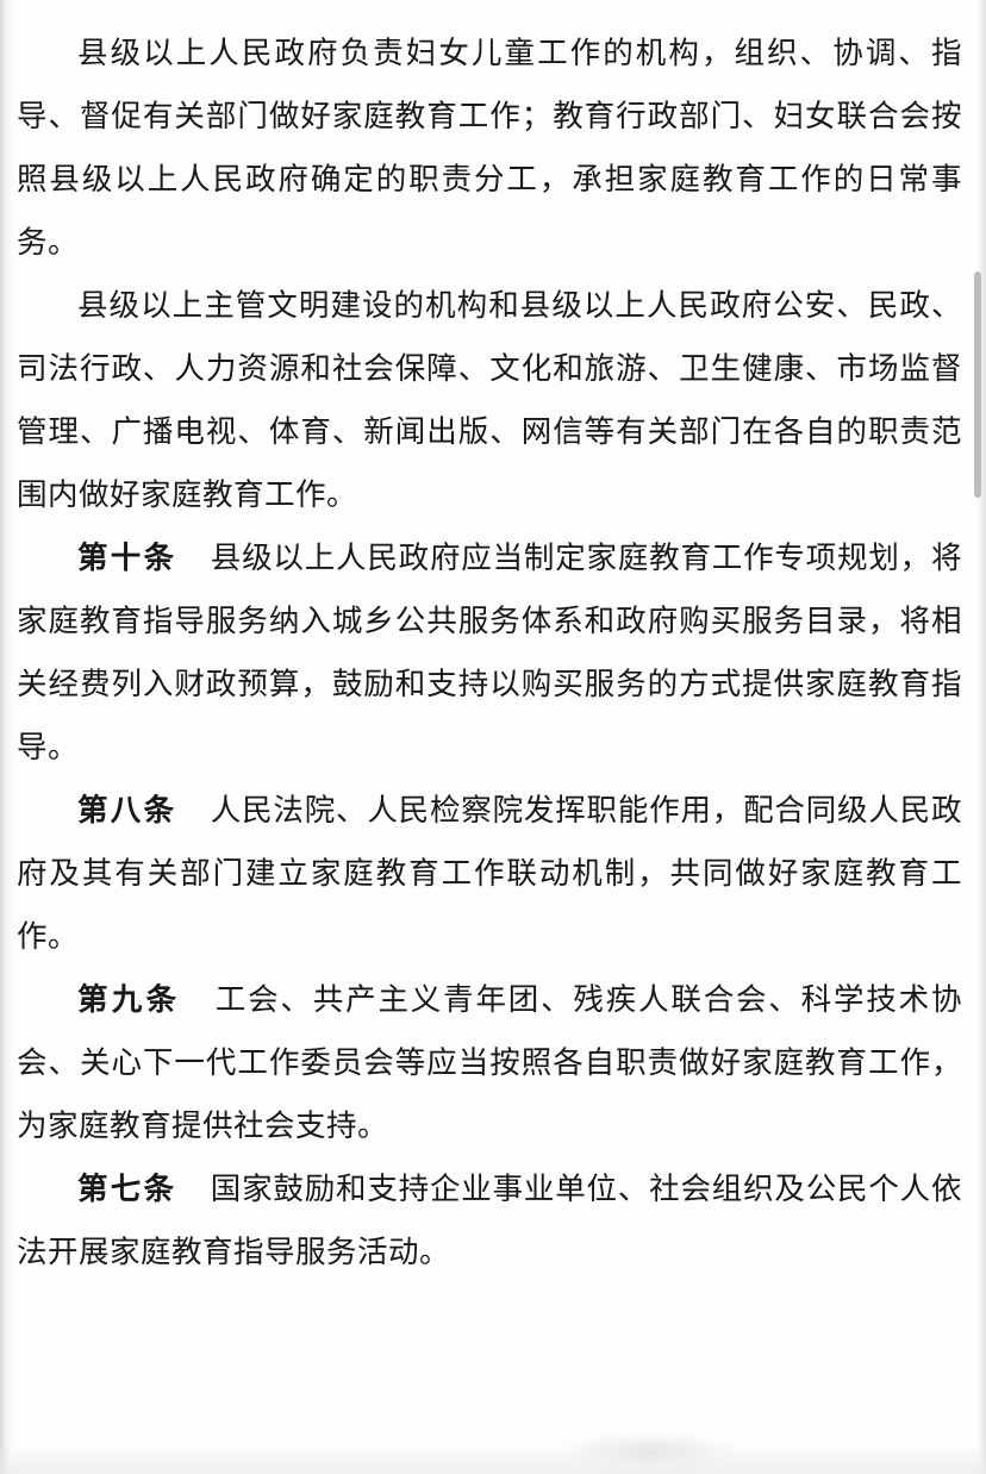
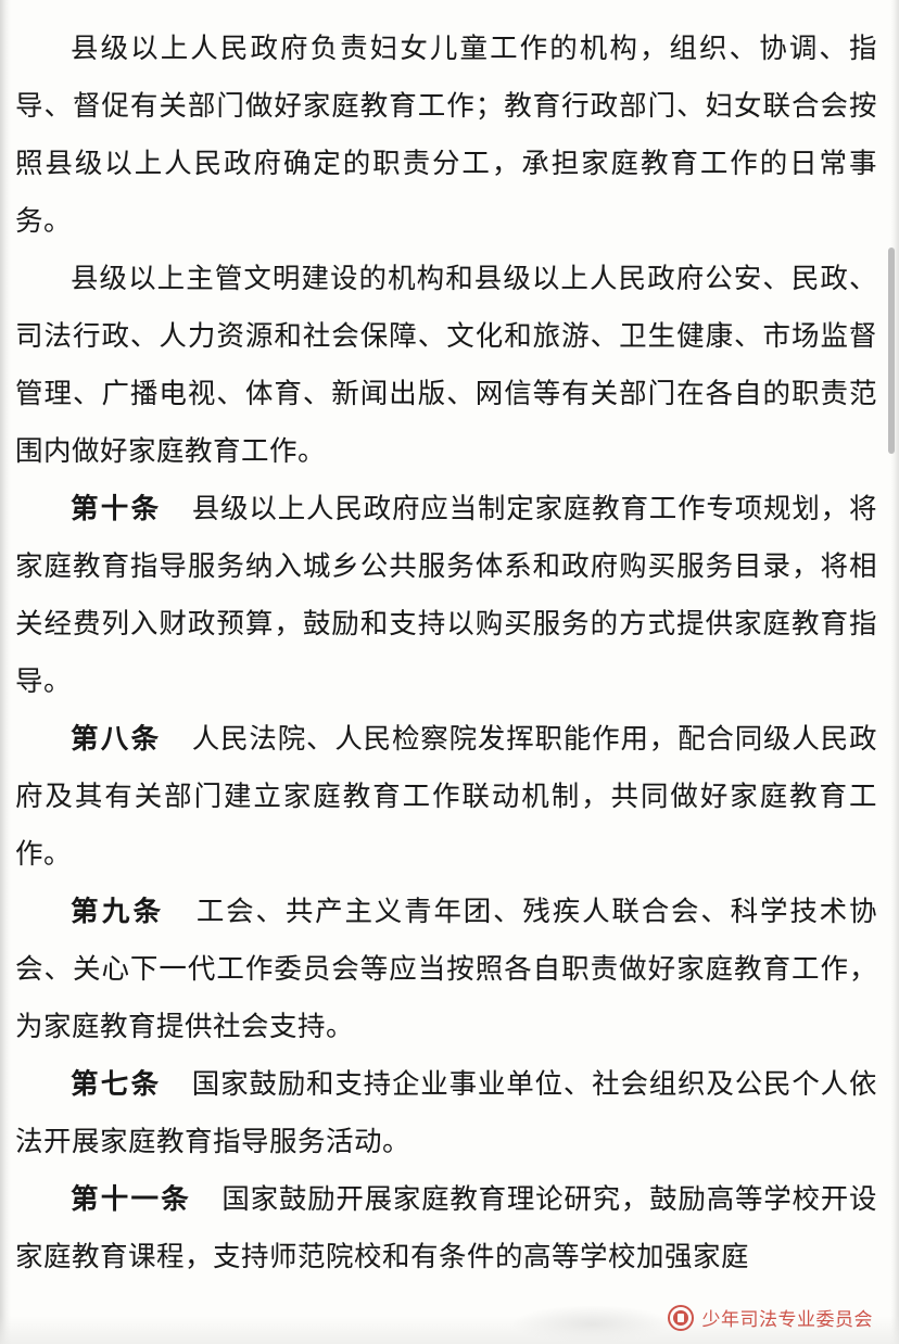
  县级以上人民政府负责妇女儿童工作的机构，组织、协调、指导、督促有关部门做好家庭教育工作；教育行政部门、妇女联合会按照县级以上人民政府确定的职责分工，承担家庭教育工作的日常事务。
  县级以上主管文明建设的机构和县级以上人民政府公安、民政、司法行政、人力资源和社会保障、文化和旅游、卫生健康、市场监督管理、广播电视、体育、新闻出版、网信等有关部门在各自的职责范围内做好家庭教育工作。
  第十条 县级以上人民政府应当制定家庭教育工作专项规划，将家庭教育指导服务纳入城乡公共服务体系和政府购买服务目录，将相关经费列入财政预算，鼓励和支持以购买服务的方式提供家庭教育指导。
  第八条 人民法院、人民检察院发挥职能作用，配合同级人民政府及其有关部门建立家庭教育工作联动机制，共同做好家庭教育工作。
  第九条 工会、共产主义青年团、残疾人联合会、科学技术协会、关心下一代工作委员会等应当按照各自职责做好家庭教育工作，为家庭教育提供社会支持。
  第七条 国家鼓励和支持企业事业单位、社会组织及公民个人依法开展家庭教育指导服务活动。
+ 第十一条 国家鼓励开展家庭教育理论研究，鼓励高等学校开设家庭教育课程，支持师范院校和有条件的高等学校加强家庭
+ 少年司法专业委员会
